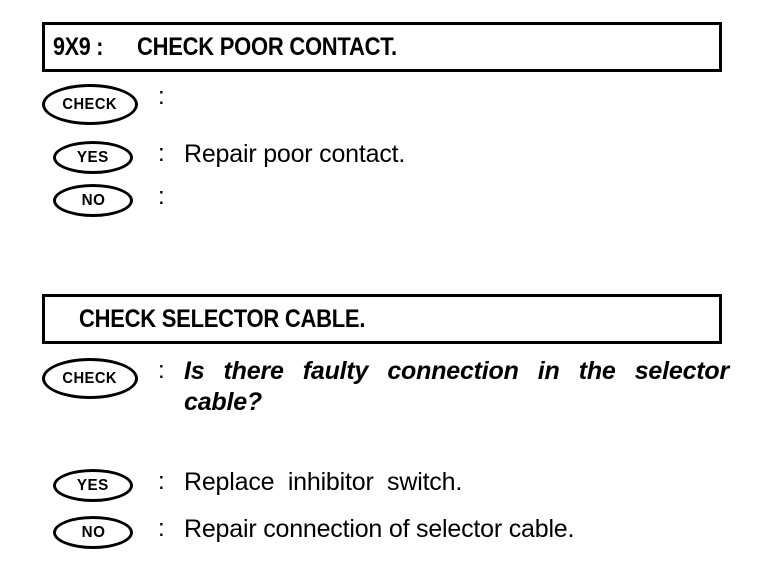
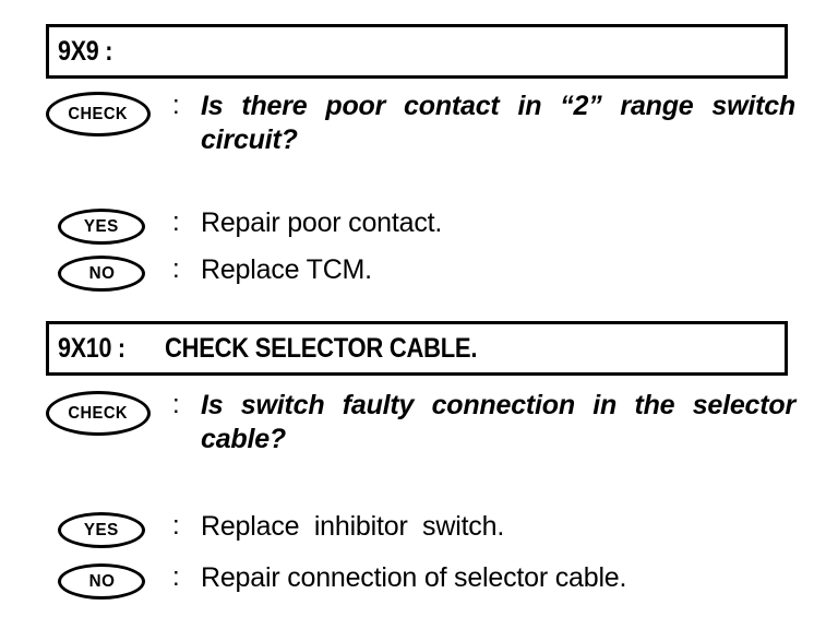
  9X9 :
- CHECK POOR CONTACT.
  CHECK
  :
+ Is there poor contact in “2” range switch circuit?
  YES
  :
  Repair poor contact.
  NO
  :
+ Replace TCM.
+ 9X10 :
  CHECK SELECTOR CABLE.
  CHECK
  :
- Is there faulty connection in the selector cable?
+ Is switch faulty connection in the selector cable?
  YES
  :
  Replace inhibitor switch.
  NO
  :
  Repair connection of selector cable.
